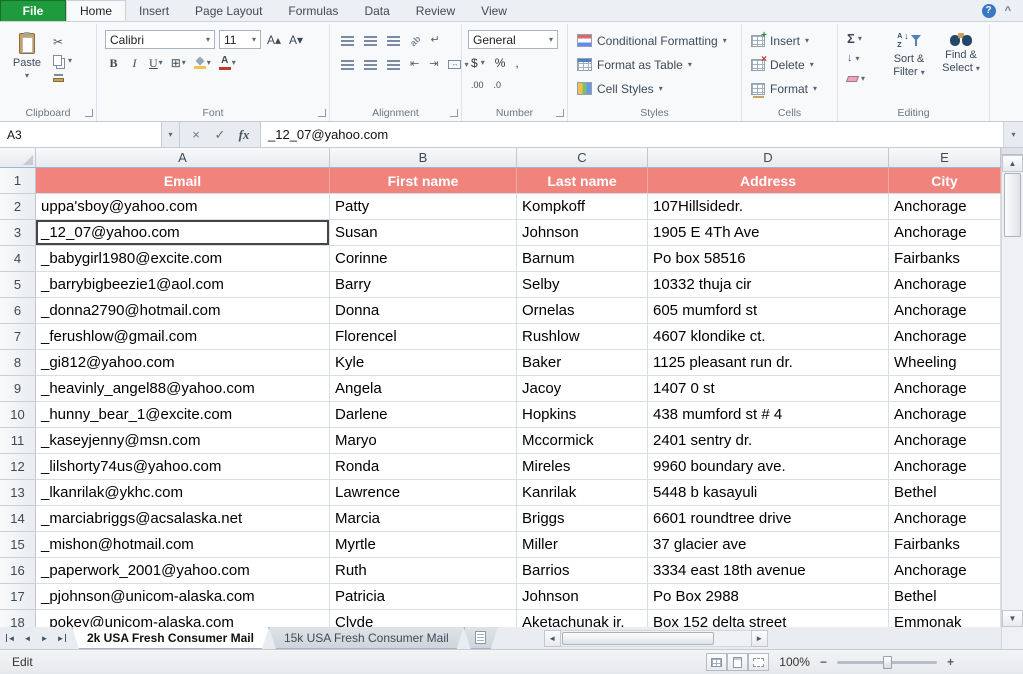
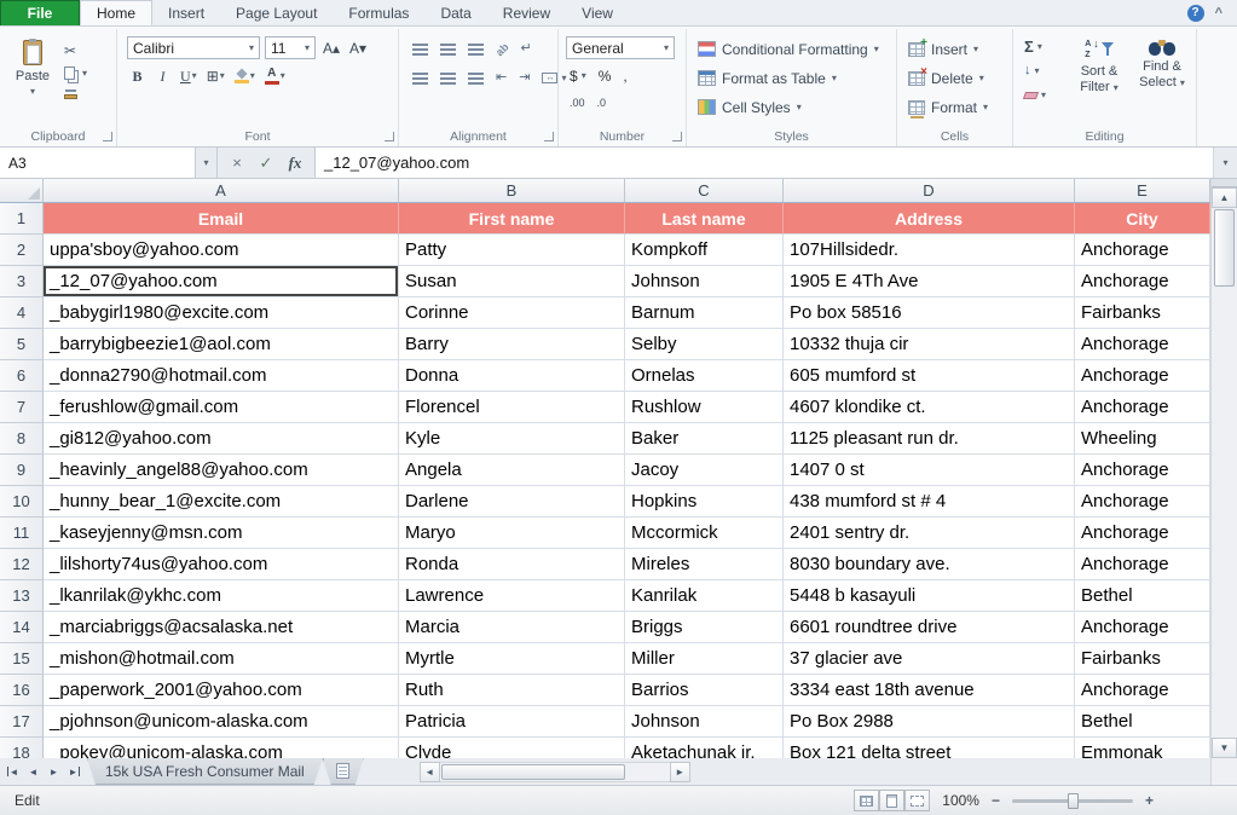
  File
  Home
  Insert
  Page Layout
  Formulas
  Data
  Review
  View
  ?
  ^
  Paste
  ▾
  ✂
  ▾
  Clipboard
  Calibri
  ▾
  11
  ▾
  A▴
  A▾
  B
  I
  U
  ▾
  ⊞
  ▾
  ▾
  A
  ▾
  Font
  ↵
  ⇤
  ⇥
  ▾
  Alignment
  General
  ▾
  $
  ▾
  %
  ,
  .00
  .0
  Number
  Conditional Formatting
  ▾
  Format as Table
  ▾
  Cell Styles
  ▾
  Styles
  Insert
  ▾
  Delete
  ▾
  Format
  ▾
  Cells
  Σ
  ▾
  ↓
  ▾
  ▾
  ↓
  Sort & Filter ▾
  Find & Select ▾
  Editing
  A3
  ▾
  ×
  ✓
  fx
  _12_07@yahoo.com
  ▾
  A
  B
  C
  D
  E
  1
  Email
  First name
  Last name
  Address
  City
  2
  uppa'sboy@yahoo.com
  Patty
  Kompkoff
  107Hillsidedr.
  Anchorage
  3
  _12_07@yahoo.com
  Susan
  Johnson
  1905 E 4Th Ave
  Anchorage
  4
  _babygirl1980@excite.com
  Corinne
  Barnum
  Po box 58516
  Fairbanks
  5
  _barrybigbeezie1@aol.com
  Barry
  Selby
  10332 thuja cir
  Anchorage
  6
  _donna2790@hotmail.com
  Donna
  Ornelas
  605 mumford st
  Anchorage
  7
  _ferushlow@gmail.com
  Florencel
  Rushlow
  4607 klondike ct.
  Anchorage
  8
  _gi812@yahoo.com
  Kyle
  Baker
  1125 pleasant run dr.
  Wheeling
  9
  _heavinly_angel88@yahoo.com
  Angela
  Jacoy
  1407 0 st
  Anchorage
  10
  _hunny_bear_1@excite.com
  Darlene
  Hopkins
  438 mumford st # 4
  Anchorage
  11
  _kaseyjenny@msn.com
  Maryo
  Mccormick
  2401 sentry dr.
  Anchorage
  12
  _lilshorty74us@yahoo.com
  Ronda
  Mireles
- 9960 boundary ave.
+ 8030 boundary ave.
  Anchorage
  13
  _lkanrilak@ykhc.com
  Lawrence
  Kanrilak
  5448 b kasayuli
  Bethel
  14
  _marciabriggs@acsalaska.net
  Marcia
  Briggs
  6601 roundtree drive
  Anchorage
  15
  _mishon@hotmail.com
  Myrtle
  Miller
  37 glacier ave
  Fairbanks
  16
  _paperwork_2001@yahoo.com
  Ruth
  Barrios
  3334 east 18th avenue
  Anchorage
  17
  _pjohnson@unicom-alaska.com
  Patricia
  Johnson
  Po Box 2988
  Bethel
  18
  _pokey@unicom-alaska.com
  Clyde
  Aketachunak jr.
- Box 152 delta street
+ Box 121 delta street
  Emmonak
  ▲
  ▼
  ◄
  ◄
  ►
  ►
- 2k USA Fresh Consumer Mail
  15k USA Fresh Consumer Mail
  ◄
  ►
  Edit
  100%
  −
  +
